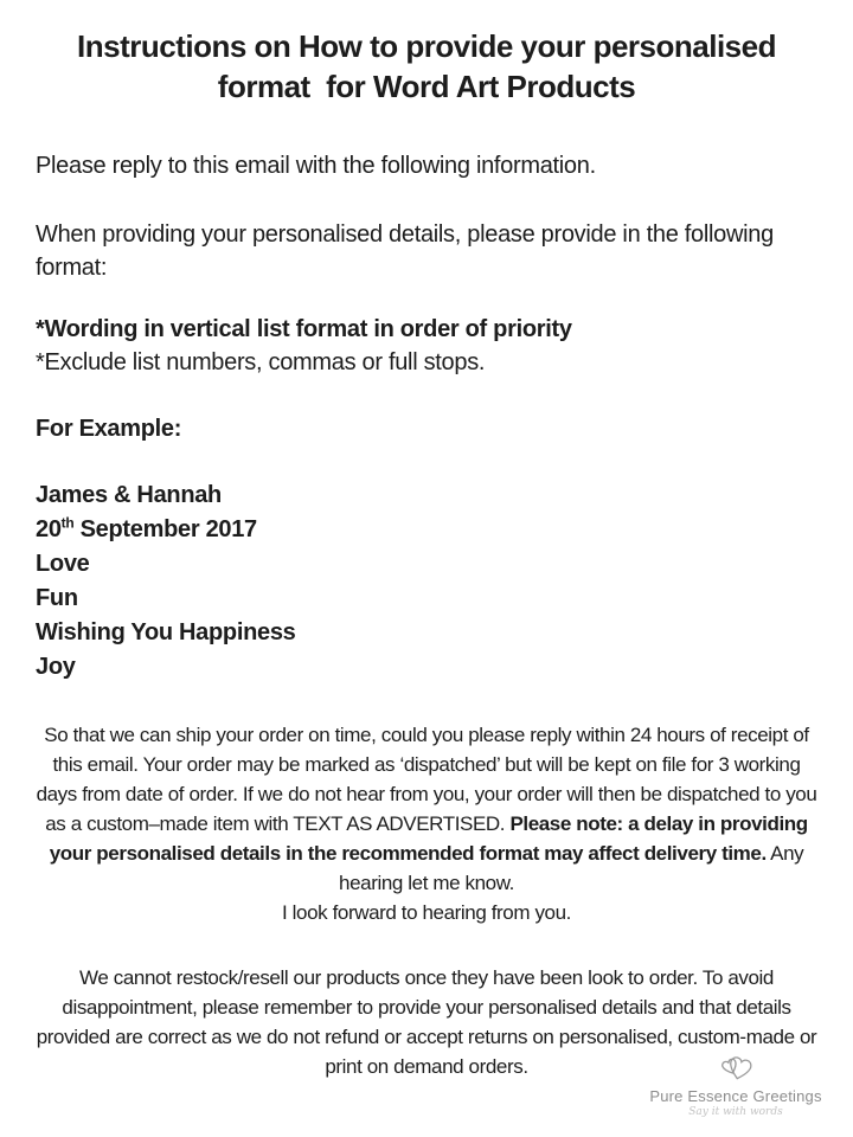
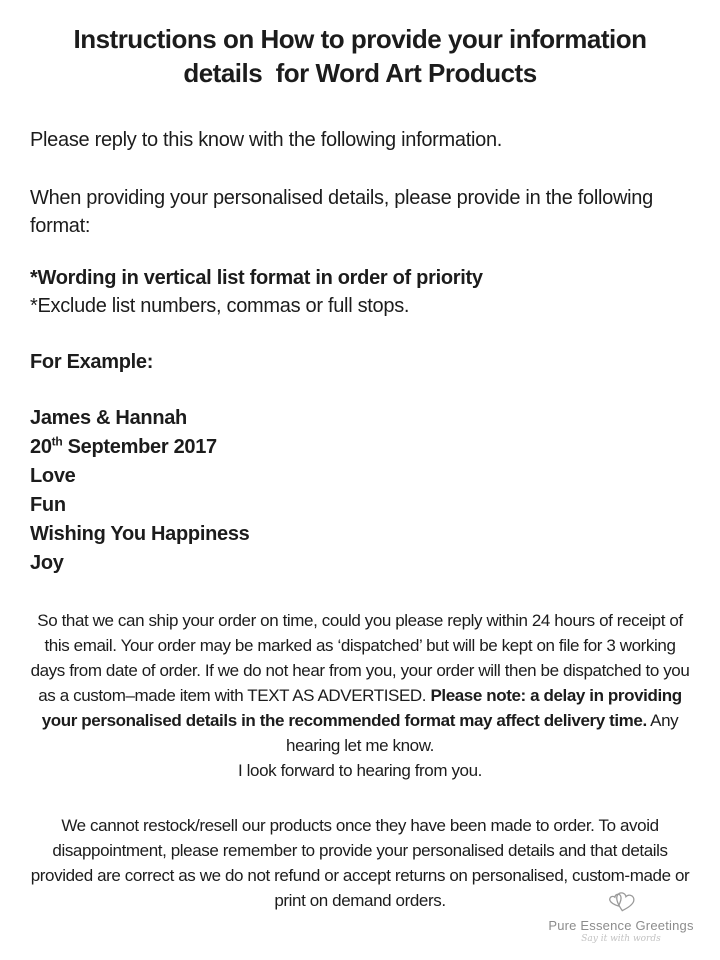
- Instructions on How to provide your personalised
+ Instructions on How to provide your information
- format for Word Art Products
+ details for Word Art Products
- Please reply to this email with the following information.
+ Please reply to this know with the following information.
  When providing your personalised details, please provide in the following format:
  *Wording in vertical list format in order of priority
  *Exclude list numbers, commas or full stops.
  For Example:
  James & Hannah
  20th September 2017
  Love
  Fun
  Wishing You Happiness
  Joy
  So that we can ship your order on time, could you please reply within 24 hours of receipt of this email. Your order may be marked as ‘dispatched’ but will be kept on file for 3 working days from date of order. If we do not hear from you, your order will then be dispatched to you as a custom–made item with TEXT AS ADVERTISED. Please note: a delay in providing your personalised details in the recommended format may affect delivery time. Any hearing let me know.
  I look forward to hearing from you.
- We cannot restock/resell our products once they have been look to order. To avoid disappointment, please remember to provide your personalised details and that details provided are correct as we do not refund or accept returns on personalised, custom-made or print on demand orders.
+ We cannot restock/resell our products once they have been made to order. To avoid disappointment, please remember to provide your personalised details and that details provided are correct as we do not refund or accept returns on personalised, custom-made or print on demand orders.
  Pure Essence Greetings
  Say it with words
